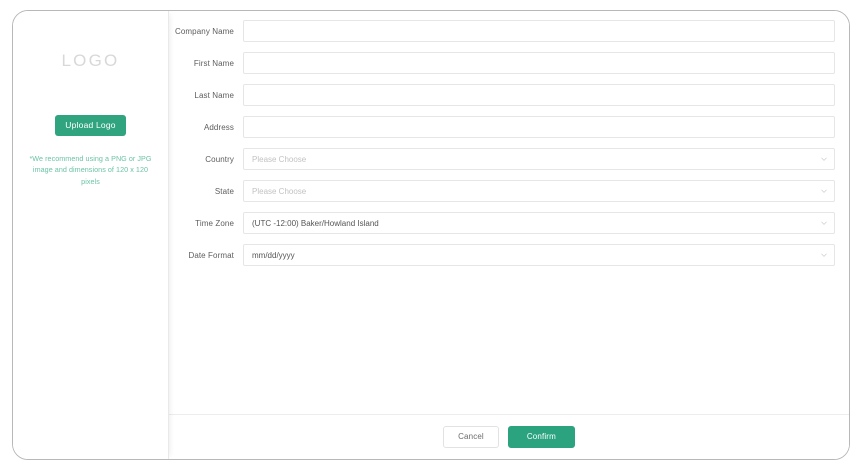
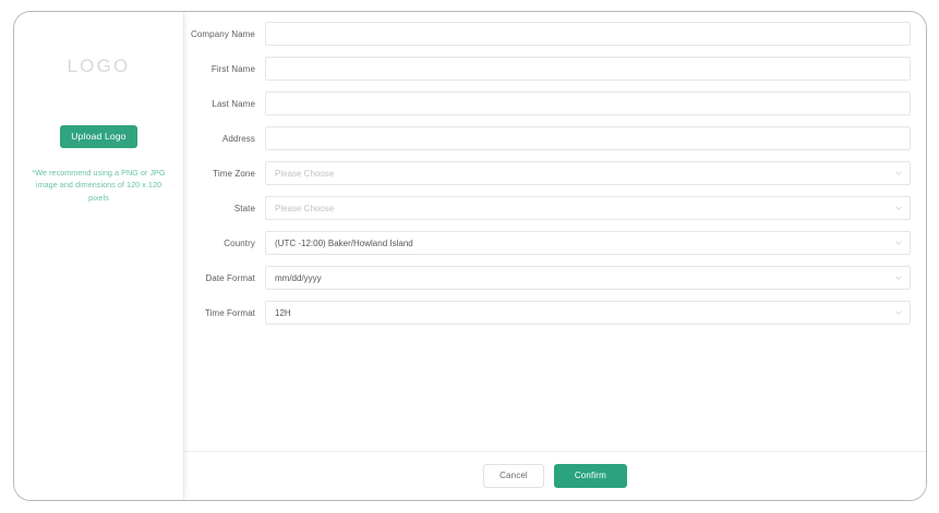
  LOGO
  Upload Logo
  *We recommend using a PNG or JPG image and dimensions of 120 x 120 pixels
  Company Name
  First Name
  Last Name
  Address
- Country
+ Time Zone
  Please Choose
  State
  Please Choose
- Time Zone
+ Country
  (UTC -12:00) Baker/Howland Island
  Date Format
  mm/dd/yyyy
+ Time Format
+ 12H
  Cancel
  Confirm
